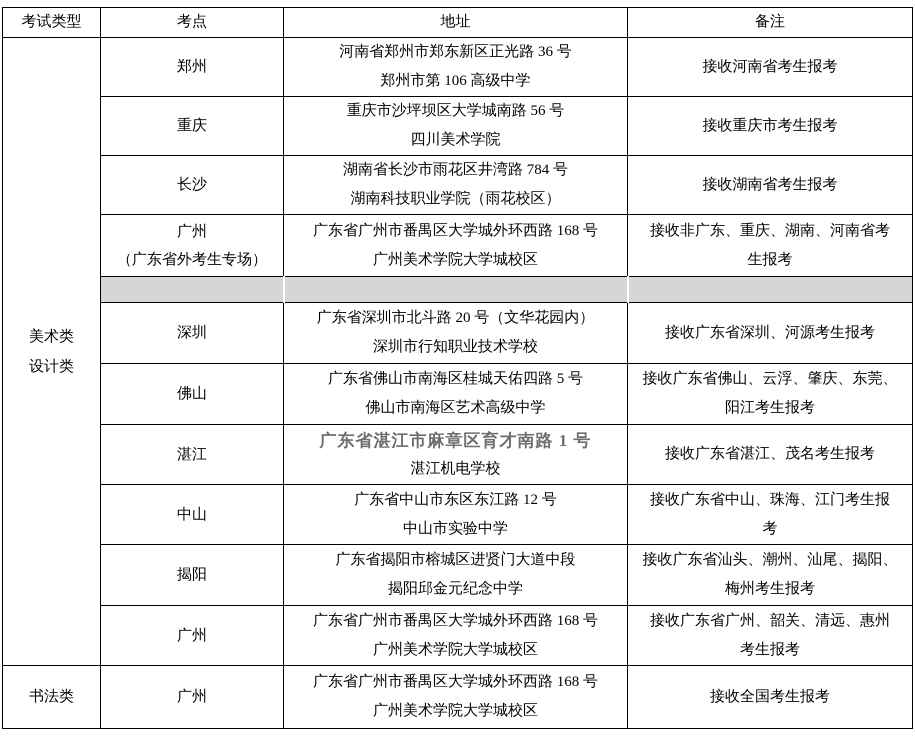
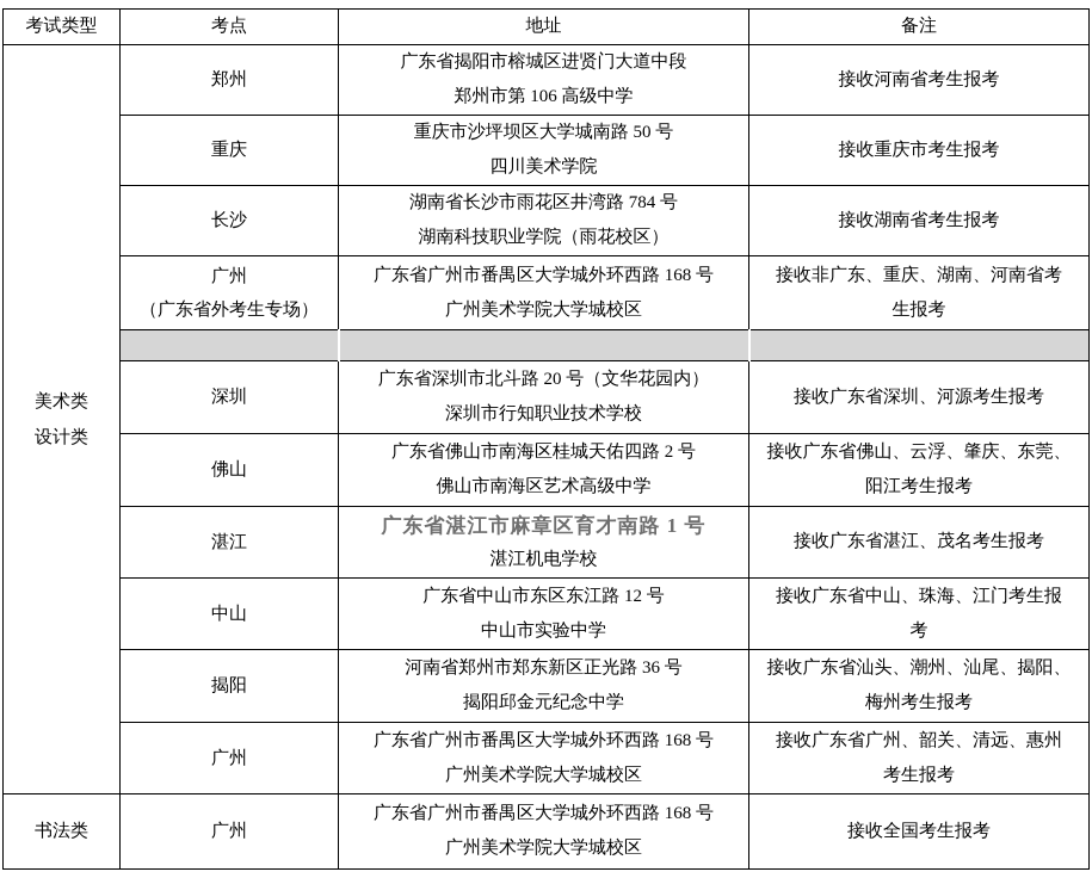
  考试类型	考点	地址	备注
- 美术类 设计类	郑州	河南省郑州市郑东新区正光路 36 号 郑州市第 106 高级中学	接收河南省考生报考
+ 美术类 设计类	郑州	广东省揭阳市榕城区进贤门大道中段 郑州市第 106 高级中学	接收河南省考生报考
- 重庆	重庆市沙坪坝区大学城南路 56 号 四川美术学院	接收重庆市考生报考
+ 重庆	重庆市沙坪坝区大学城南路 50 号 四川美术学院	接收重庆市考生报考
  长沙	湖南省长沙市雨花区井湾路 784 号 湖南科技职业学院（雨花校区）	接收湖南省考生报考
  广州 （广东省外考生专场）	广东省广州市番禺区大学城外环西路 168 号 广州美术学院大学城校区	接收非广东、重庆、湖南、河南省考 生报考
  深圳	广东省深圳市北斗路 20 号（文华花园内） 深圳市行知职业技术学校	接收广东省深圳、河源考生报考
- 佛山	广东省佛山市南海区桂城天佑四路 5 号 佛山市南海区艺术高级中学	接收广东省佛山、云浮、肇庆、东莞、 阳江考生报考
+ 佛山	广东省佛山市南海区桂城天佑四路 2 号 佛山市南海区艺术高级中学	接收广东省佛山、云浮、肇庆、东莞、 阳江考生报考
  湛江	广东省湛江市麻章区育才南路 1 号 湛江机电学校	接收广东省湛江、茂名考生报考
  中山	广东省中山市东区东江路 12 号 中山市实验中学	接收广东省中山、珠海、江门考生报 考
- 揭阳	广东省揭阳市榕城区进贤门大道中段 揭阳邱金元纪念中学	接收广东省汕头、潮州、汕尾、揭阳、 梅州考生报考
+ 揭阳	河南省郑州市郑东新区正光路 36 号 揭阳邱金元纪念中学	接收广东省汕头、潮州、汕尾、揭阳、 梅州考生报考
  广州	广东省广州市番禺区大学城外环西路 168 号 广州美术学院大学城校区	接收广东省广州、韶关、清远、惠州 考生报考
  书法类	广州	广东省广州市番禺区大学城外环西路 168 号 广州美术学院大学城校区	接收全国考生报考
